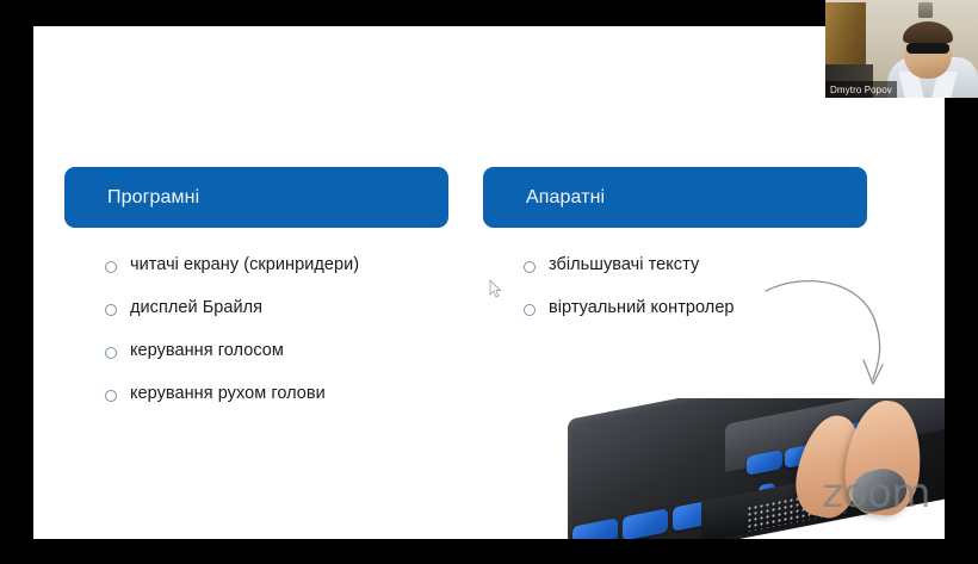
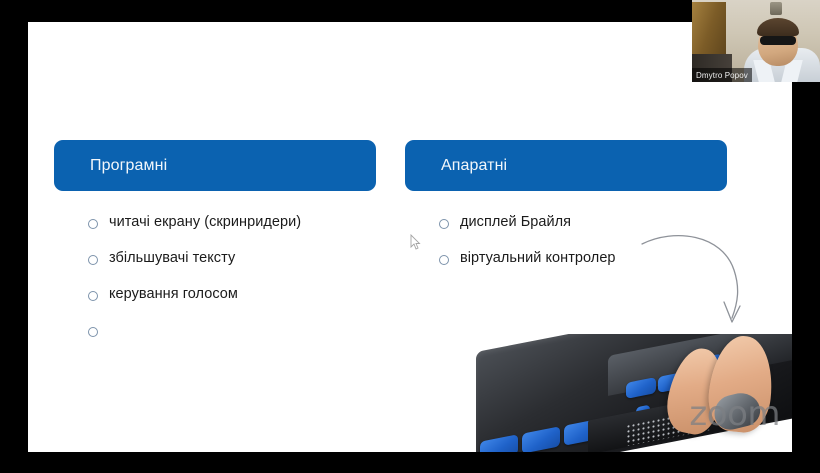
  Програмні
  читачі екрану (скринридери)
- дисплей Брайля
+ збільшувачі тексту
  керування голосом
- керування рухом голови
  Апаратні
- збільшувачі тексту
+ дисплей Брайля
  віртуальний контролер
  zoom
  Dmytro Popov
